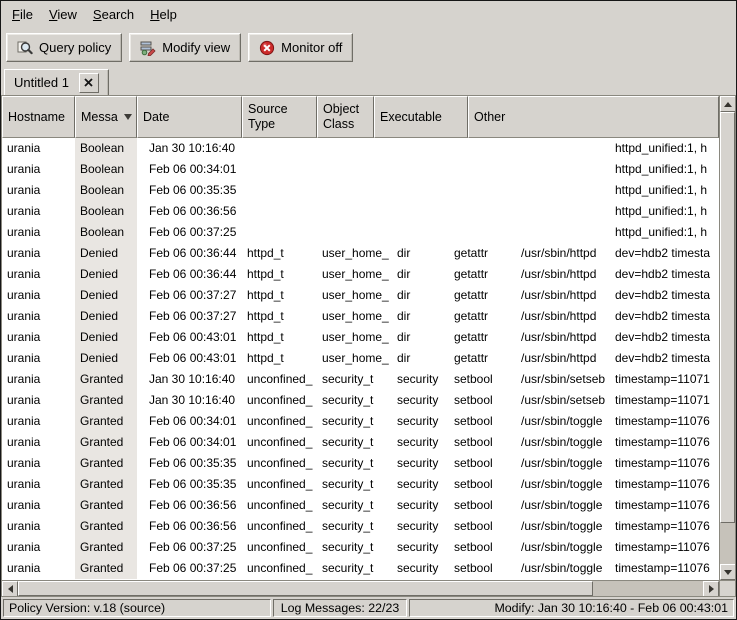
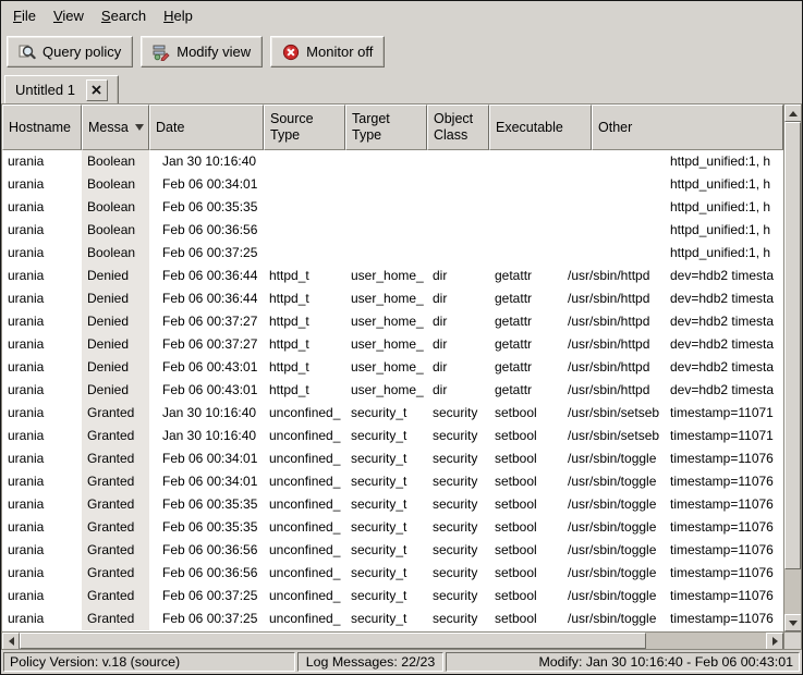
  File
  View
  Search
  Help
  Query policy
  Modify view
  Monitor off
  Untitled 1
  Hostname
  Messa
  Date
  Source Type
+ Target Type
  Object Class
  Executable
  Other
  urania
  Boolean
  Jan 30 10:16:40
  httpd_unified:1, h
  urania
  Boolean
  Feb 06 00:34:01
  httpd_unified:1, h
  urania
  Boolean
  Feb 06 00:35:35
  httpd_unified:1, h
  urania
  Boolean
  Feb 06 00:36:56
  httpd_unified:1, h
  urania
  Boolean
  Feb 06 00:37:25
  httpd_unified:1, h
  urania
  Denied
  Feb 06 00:36:44
  httpd_t
  user_home_
  dir
  getattr
  /usr/sbin/httpd
  dev=hdb2 timesta
  urania
  Denied
  Feb 06 00:36:44
  httpd_t
  user_home_
  dir
  getattr
  /usr/sbin/httpd
  dev=hdb2 timesta
  urania
  Denied
  Feb 06 00:37:27
  httpd_t
  user_home_
  dir
  getattr
  /usr/sbin/httpd
  dev=hdb2 timesta
  urania
  Denied
  Feb 06 00:37:27
  httpd_t
  user_home_
  dir
  getattr
  /usr/sbin/httpd
  dev=hdb2 timesta
  urania
  Denied
  Feb 06 00:43:01
  httpd_t
  user_home_
  dir
  getattr
  /usr/sbin/httpd
  dev=hdb2 timesta
  urania
  Denied
  Feb 06 00:43:01
  httpd_t
  user_home_
  dir
  getattr
  /usr/sbin/httpd
  dev=hdb2 timesta
  urania
  Granted
  Jan 30 10:16:40
  unconfined_
  security_t
  security
  setbool
  /usr/sbin/setseb
  timestamp=11071
  urania
  Granted
  Jan 30 10:16:40
  unconfined_
  security_t
  security
  setbool
  /usr/sbin/setseb
  timestamp=11071
  urania
  Granted
  Feb 06 00:34:01
  unconfined_
  security_t
  security
  setbool
  /usr/sbin/toggle
  timestamp=11076
  urania
  Granted
  Feb 06 00:34:01
  unconfined_
  security_t
  security
  setbool
  /usr/sbin/toggle
  timestamp=11076
  urania
  Granted
  Feb 06 00:35:35
  unconfined_
  security_t
  security
  setbool
  /usr/sbin/toggle
  timestamp=11076
  urania
  Granted
  Feb 06 00:35:35
  unconfined_
  security_t
  security
  setbool
  /usr/sbin/toggle
  timestamp=11076
  urania
  Granted
  Feb 06 00:36:56
  unconfined_
  security_t
  security
  setbool
  /usr/sbin/toggle
  timestamp=11076
  urania
  Granted
  Feb 06 00:36:56
  unconfined_
  security_t
  security
  setbool
  /usr/sbin/toggle
  timestamp=11076
  urania
  Granted
  Feb 06 00:37:25
  unconfined_
  security_t
  security
  setbool
  /usr/sbin/toggle
  timestamp=11076
  urania
  Granted
  Feb 06 00:37:25
  unconfined_
  security_t
  security
  setbool
  /usr/sbin/toggle
  timestamp=11076
  Policy Version: v.18 (source)
  Log Messages: 22/23
  Modify: Jan 30 10:16:40 - Feb 06 00:43:01
